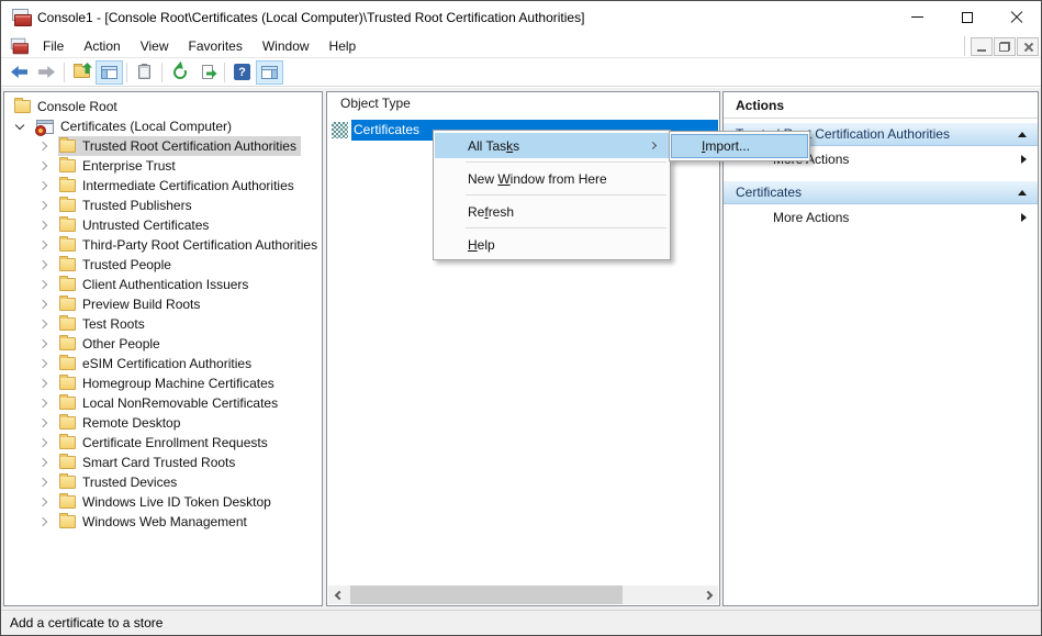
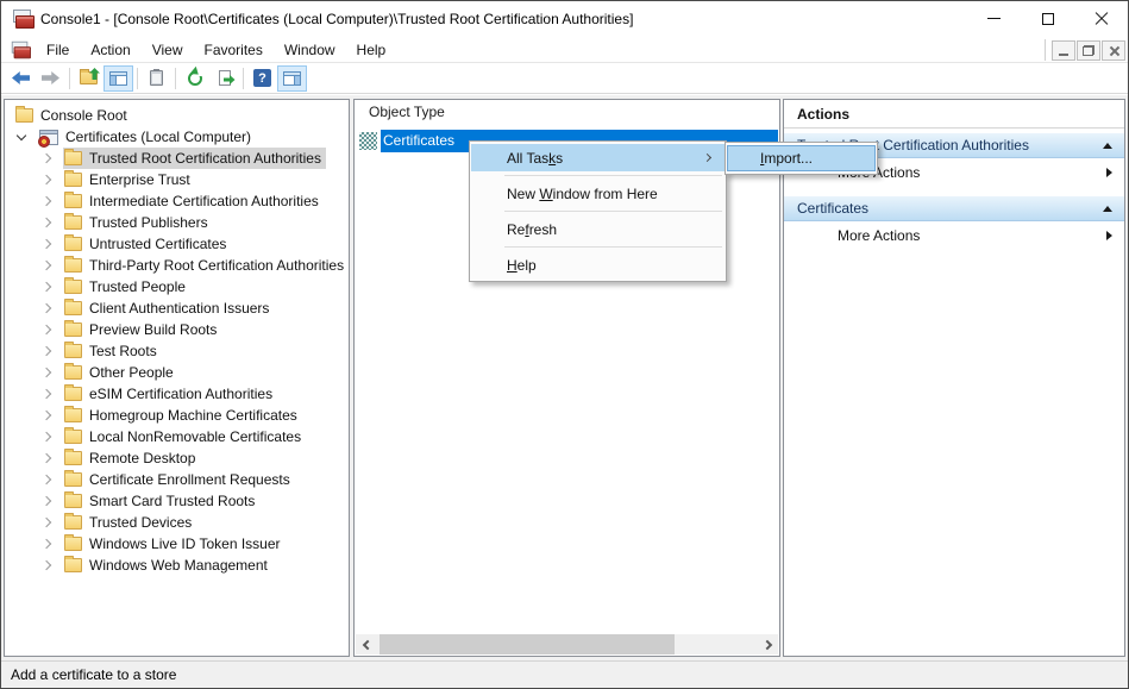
  Console1 - [Console Root\Certificates (Local Computer)\Trusted Root Certification Authorities]
  File
  Action
  View
  Favorites
  Window
  Help
  Console Root
  Certificates (Local Computer)
  Trusted Root Certification Authorities
  Enterprise Trust
  Intermediate Certification Authorities
  Trusted Publishers
  Untrusted Certificates
  Third-Party Root Certification Authorities
  Trusted People
  Client Authentication Issuers
  Preview Build Roots
  Test Roots
  Other People
  eSIM Certification Authorities
  Homegroup Machine Certificates
  Local NonRemovable Certificates
  Remote Desktop
  Certificate Enrollment Requests
  Smart Card Trusted Roots
  Trusted Devices
- Windows Live ID Token Desktop
+ Windows Live ID Token Issuer
  Windows Web Management
  Object Type
  Certificates
  Actions
  Certificates
  More Actions
  Add a certificate to a store
  All Tasks
  New Window from Here
  Refresh
  Help
  I
  mport...
